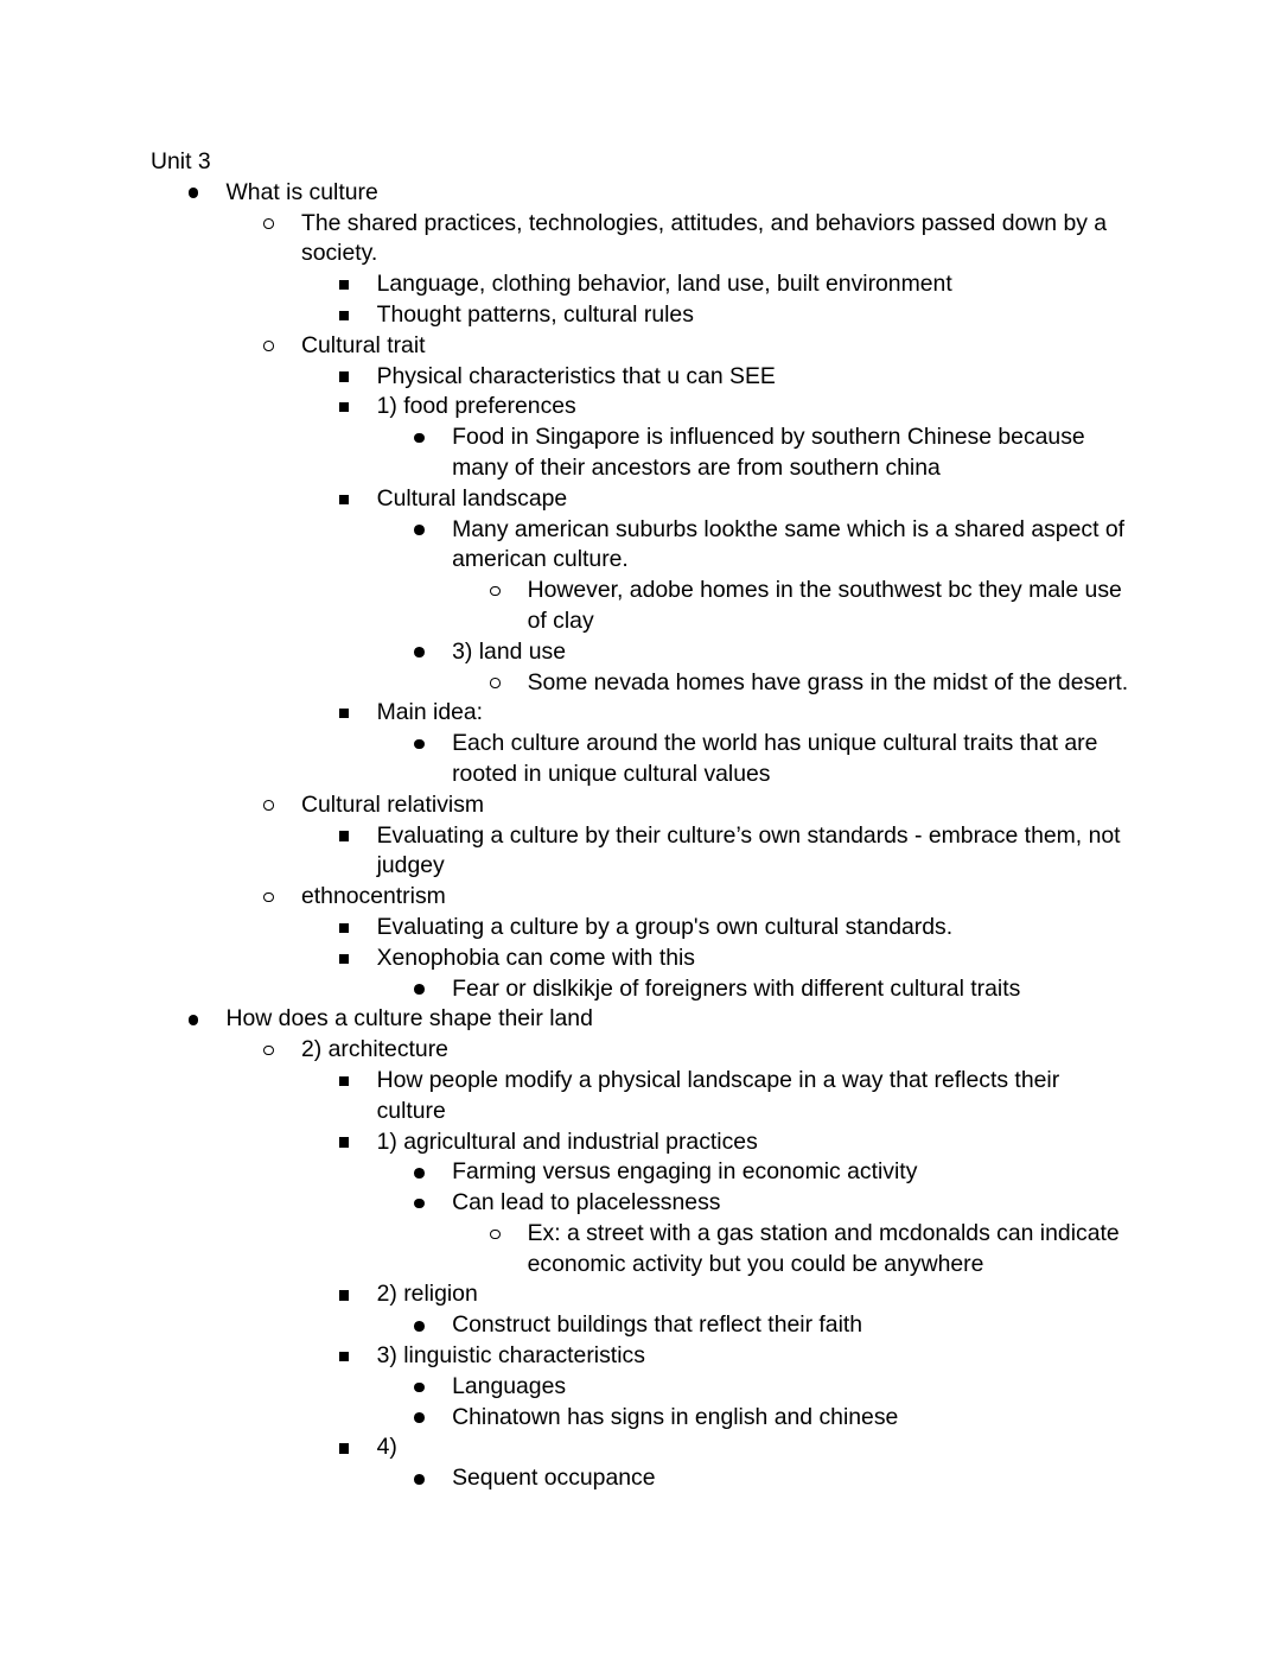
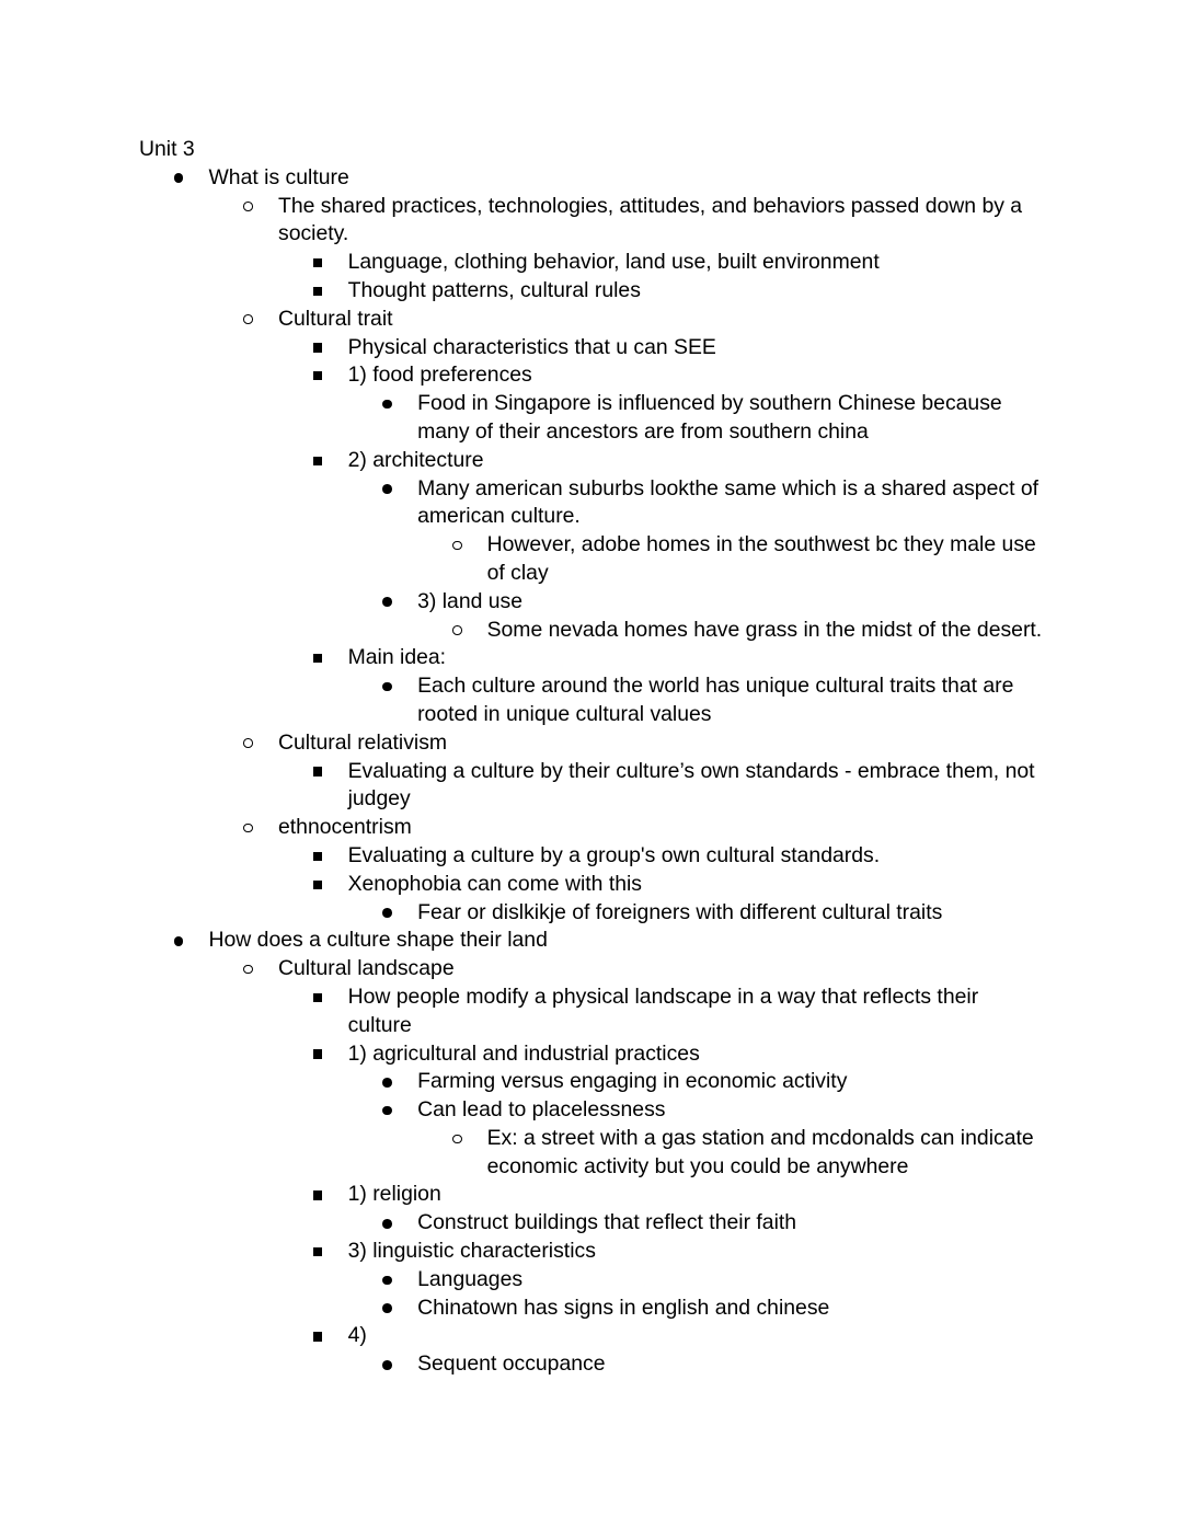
  Unit 3
  What is culture
  The shared practices, technologies, attitudes, and behaviors passed down by a
  society.
  Language, clothing behavior, land use, built environment
  Thought patterns, cultural rules
  Cultural trait
  Physical characteristics that u can SEE
  1) food preferences
  Food in Singapore is influenced by southern Chinese because
  many of their ancestors are from southern china
- Cultural landscape
+ 2) architecture
  Many american suburbs lookthe same which is a shared aspect of
  american culture.
  However, adobe homes in the southwest bc they male use
  of clay
  3) land use
  Some nevada homes have grass in the midst of the desert.
  Main idea:
  Each culture around the world has unique cultural traits that are
  rooted in unique cultural values
  Cultural relativism
  Evaluating a culture by their culture’s own standards - embrace them, not
  judgey
  ethnocentrism
  Evaluating a culture by a group's own cultural standards.
  Xenophobia can come with this
  Fear or dislkikje of foreigners with different cultural traits
  How does a culture shape their land
- 2) architecture
+ Cultural landscape
  How people modify a physical landscape in a way that reflects their
  culture
  1) agricultural and industrial practices
  Farming versus engaging in economic activity
  Can lead to placelessness
  Ex: a street with a gas station and mcdonalds can indicate
  economic activity but you could be anywhere
- 2) religion
+ 1) religion
  Construct buildings that reflect their faith
  3) linguistic characteristics
  Languages
  Chinatown has signs in english and chinese
  4)
  Sequent occupance
